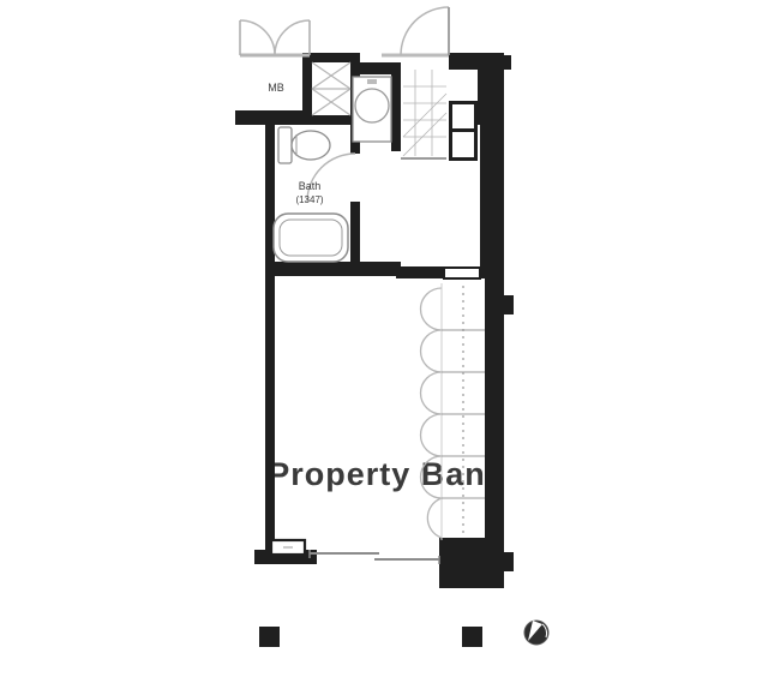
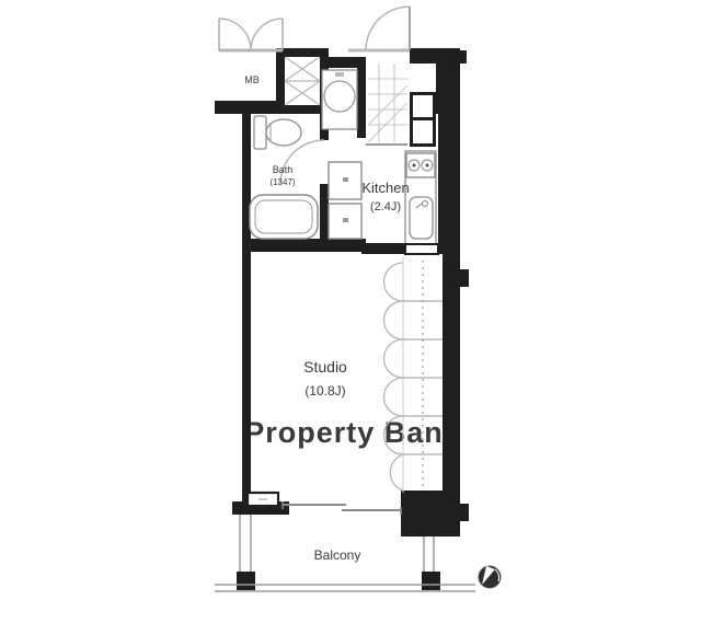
  Property Ban
  MB
  Bath
  (1347)
+ Kitchen
+ (2.4J)
+ Studio
+ (10.8J)
+ Balcony
